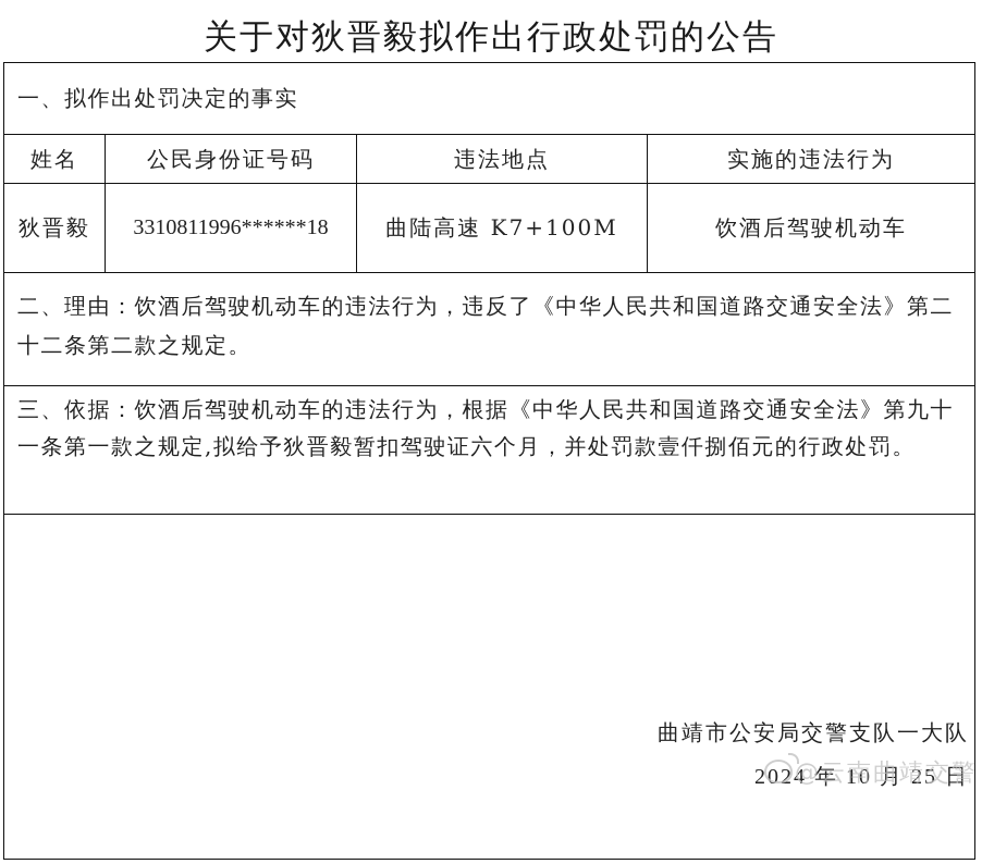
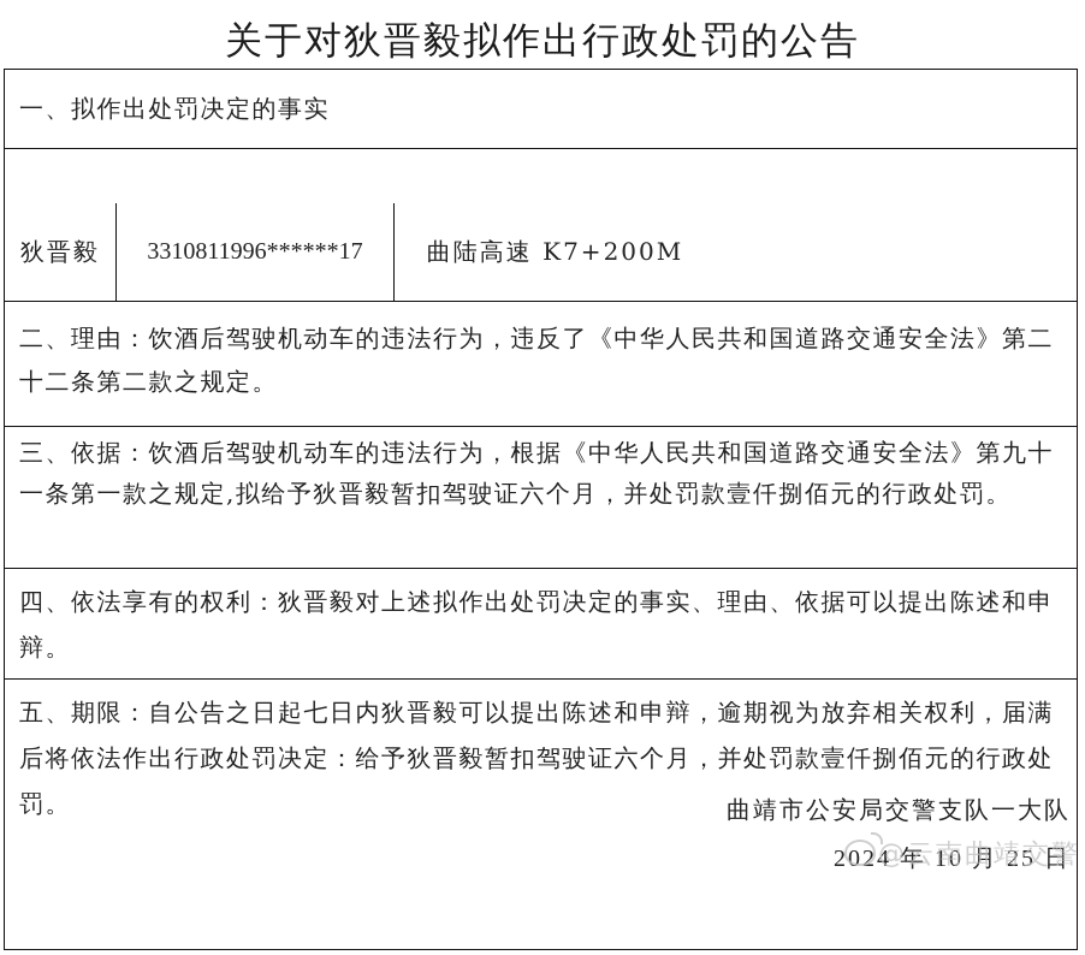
  关于对狄晋毅拟作出行政处罚的公告
  一、拟作出处罚决定的事实
- 姓名
- 公民身份证号码
- 违法地点
- 实施的违法行为
  狄晋毅
- 3310811996******18
+ 3310811996******17
- 曲陆高速 K7+100M
+ 曲陆高速 K7+200M
- 饮酒后驾驶机动车
  二、理由：饮酒后驾驶机动车的违法行为，违反了《中华人民共和国道路交通安全法》第二十二条第二款之规定。
  三、依据：饮酒后驾驶机动车的违法行为，根据《中华人民共和国道路交通安全法》第九十一条第一款之规定,拟给予狄晋毅暂扣驾驶证六个月，并处罚款壹仟捌佰元的行政处罚。
+ 四、依法享有的权利：狄晋毅对上述拟作出处罚决定的事实、理由、依据可以提出陈述和申辩。
+ 五、期限：自公告之日起七日内狄晋毅可以提出陈述和申辩，逾期视为放弃相关权利，届满后将依法作出行政处罚决定：给予狄晋毅暂扣驾驶证六个月，并处罚款壹仟捌佰元的行政处罚。
  曲靖市公安局交警支队一大队
  2024 年 10 月 25 日
  @云南曲靖交警
